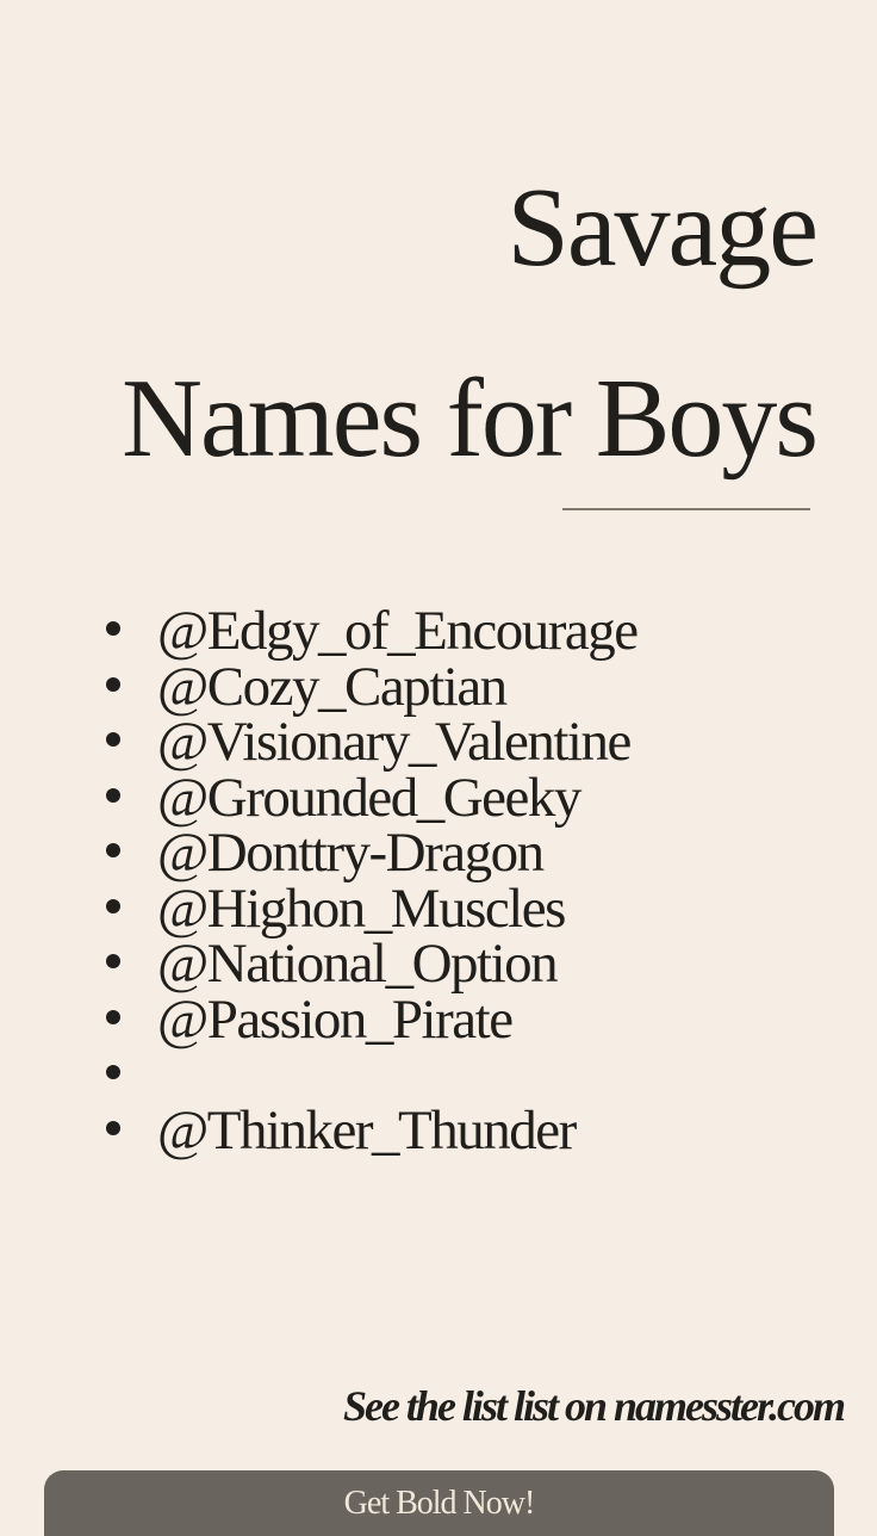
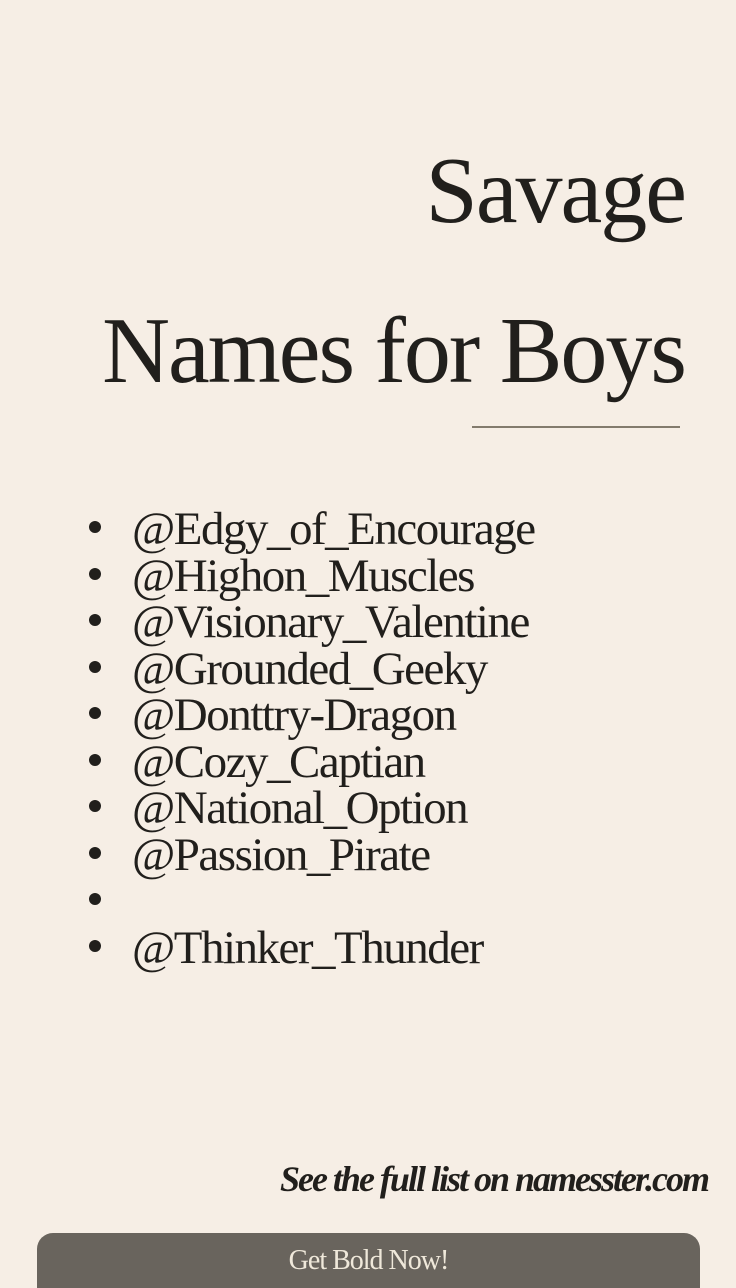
  Savage
  Names for Boys
  @Edgy_of_Encourage
- @Cozy_Captian
+ @Highon_Muscles
  @Visionary_Valentine
  @Grounded_Geeky
  @Donttry-Dragon
- @Highon_Muscles
+ @Cozy_Captian
  @National_Option
  @Passion_Pirate
  @Thinker_Thunder
- See the list list on namesster.com
+ See the full list on namesster.com
  Get Bold Now!
